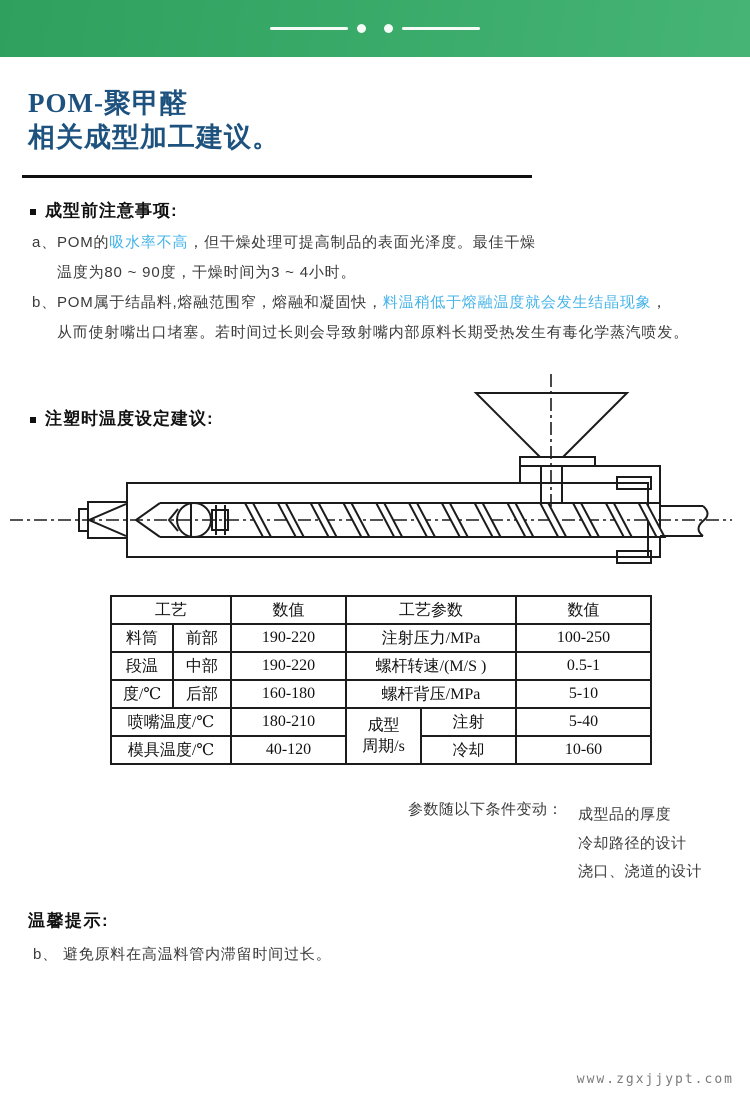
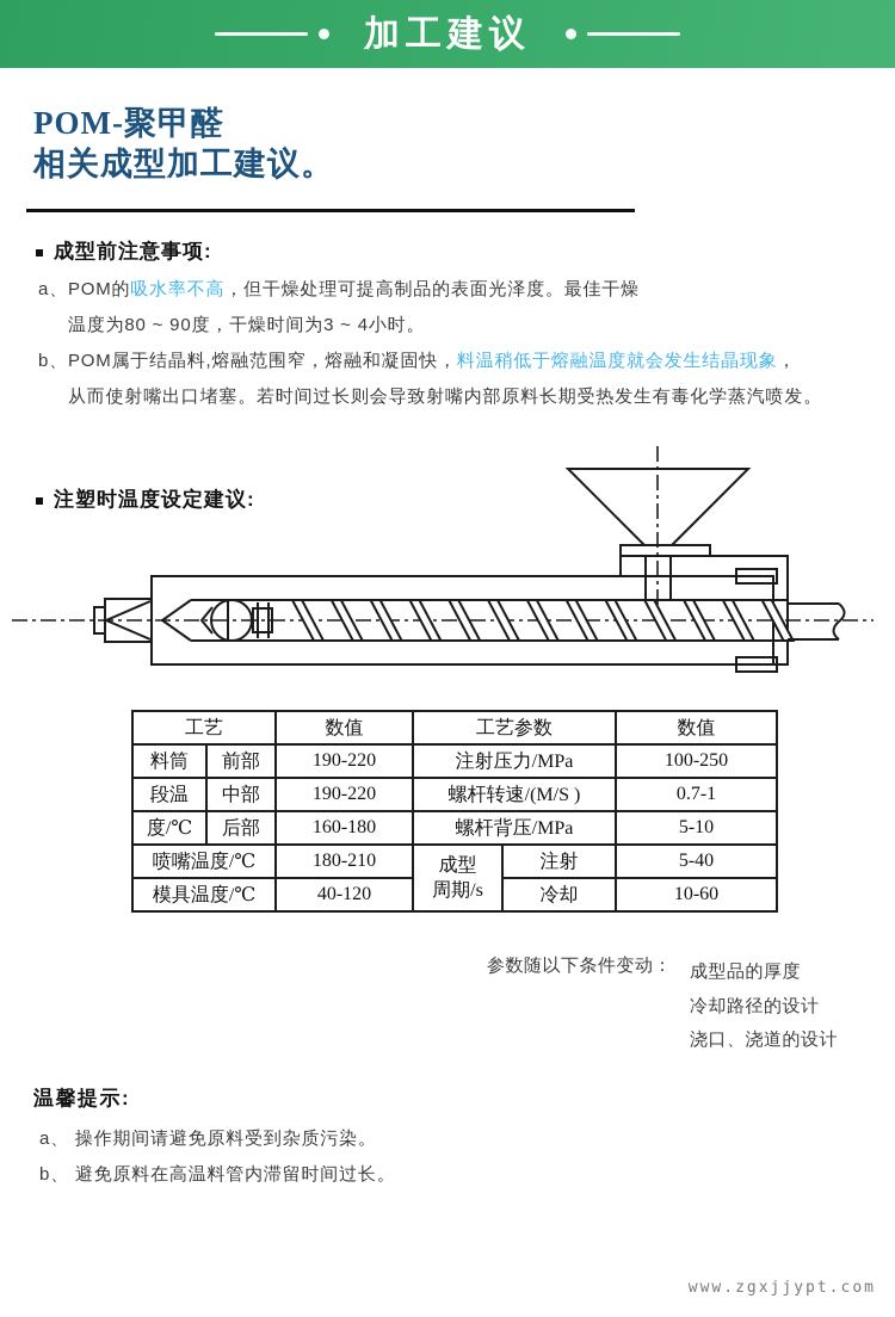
+ 加工建议
  POM-聚甲醛
  相关成型加工建议。
  成型前注意事项:
  a、POM的吸水率不高，但干燥处理可提高制品的表面光泽度。最佳干燥
  温度为80 ~ 90度，干燥时间为3 ~ 4小时。
  b、POM属于结晶料,熔融范围窄，熔融和凝固快，料温稍低于熔融温度就会发生结晶现象，
  从而使射嘴出口堵塞。若时间过长则会导致射嘴内部原料长期受热发生有毒化学蒸汽喷发。
  注塑时温度设定建议:
  工艺	数值	工艺参数	数值
  料筒	前部	190-220	注射压力/MPa	100-250
- 段温	中部	190-220	螺杆转速/(M/S )	0.5-1
+ 段温	中部	190-220	螺杆转速/(M/S )	0.7-1
  度/℃	后部	160-180	螺杆背压/MPa	5-10
  喷嘴温度/℃	180-210	成型 周期/s	注射	5-40
  模具温度/℃	40-120	冷却	10-60
  参数随以下条件变动：
  成型品的厚度
  冷却路径的设计
  浇口、浇道的设计
  温馨提示:
+ a、 操作期间请避免原料受到杂质污染。
  b、 避免原料在高温料管内滞留时间过长。
  www.zgxjjypt.com
